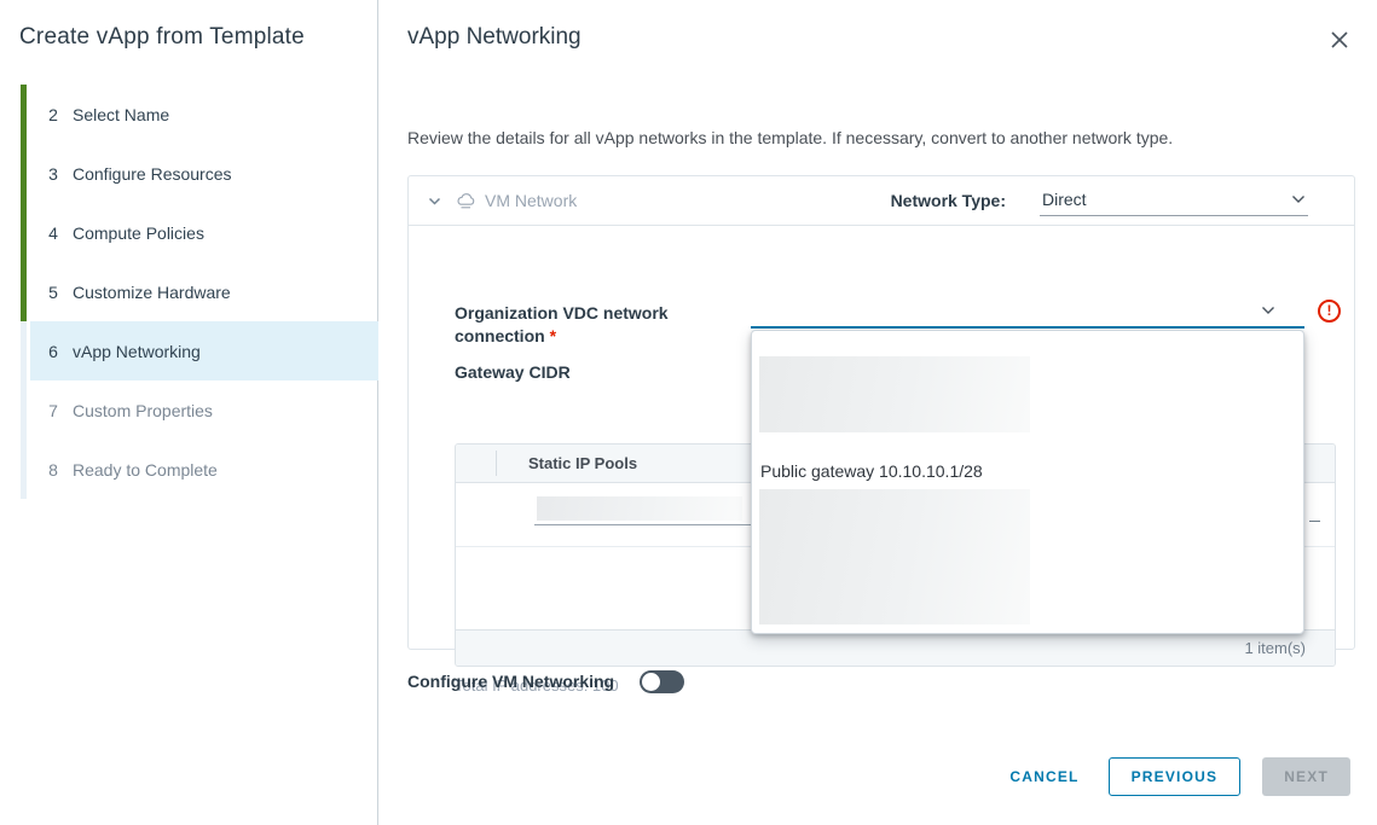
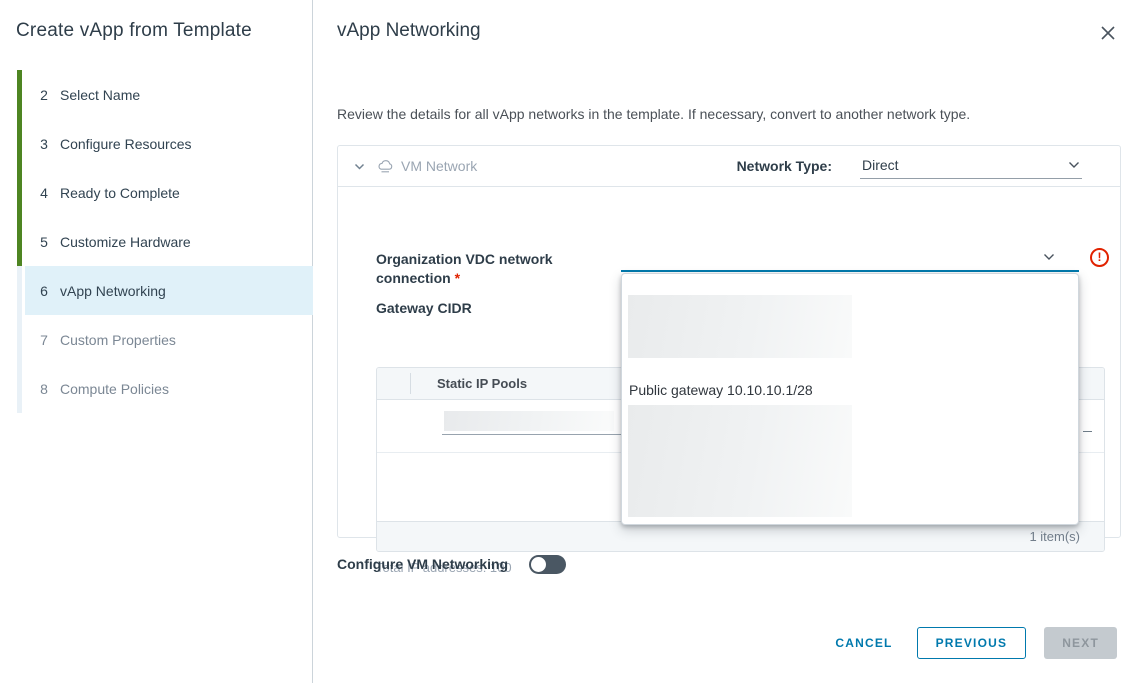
  Create vApp from Template
  2
  Select Name
  3
  Configure Resources
  4
- Compute Policies
+ Ready to Complete
  5
  Customize Hardware
  6
  vApp Networking
  7
  Custom Properties
  8
- Ready to Complete
+ Compute Policies
  vApp Networking
  Review the details for all vApp networks in the template. If necessary, convert to another network type.
  VM Network
  Network Type:
  Direct
  Organization VDC network connection *
  Gateway CIDR
  !
  Static IP Pools
  1 item(s)
  Total IP addresses: 100
  Public gateway 10.10.10.1/28
  Configure VM Networking
  CANCEL
  PREVIOUS
  NEXT
